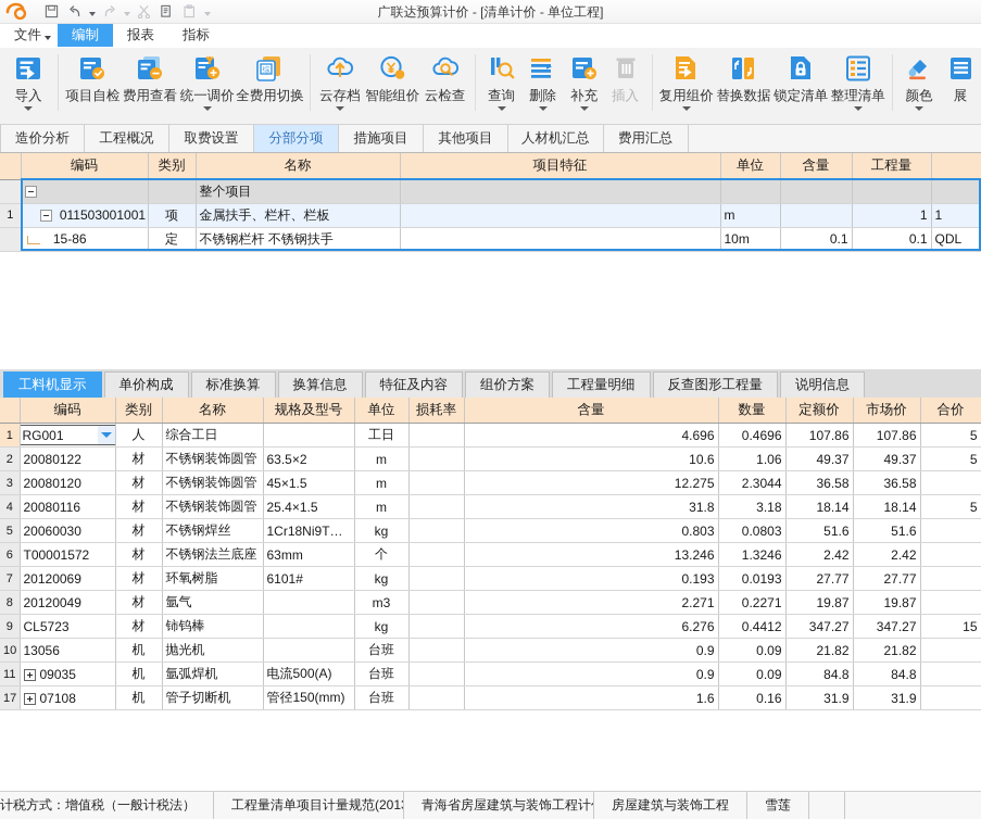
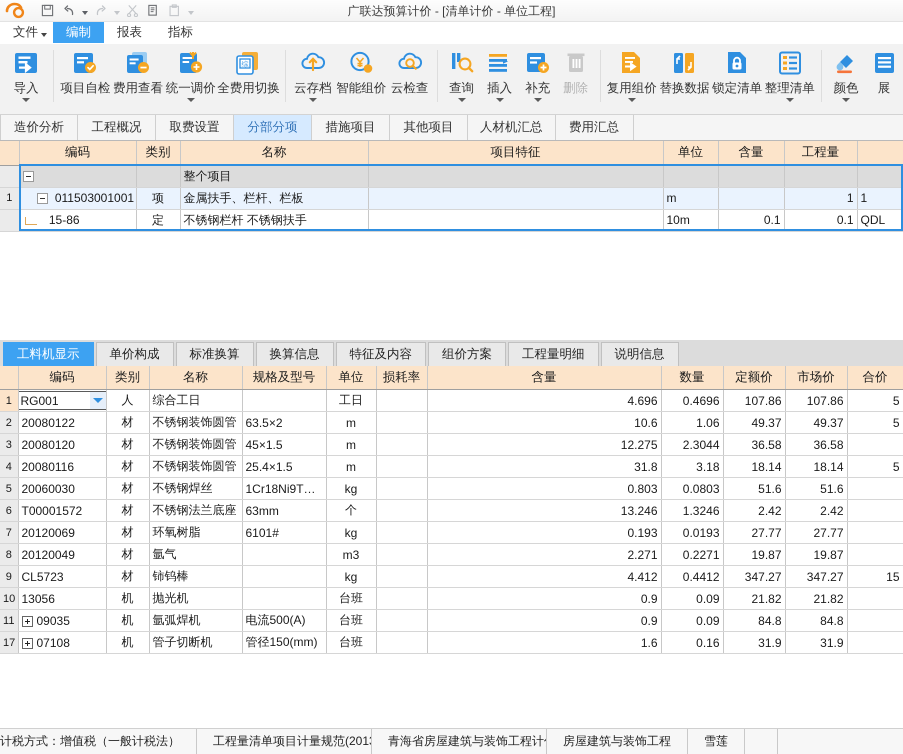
  广联达预算计价 - [清单计价 - 单位工程]
  文件
  编制
  报表
  指标
  导入
  项目自检
  费用查看
  统一调价
  全费用切换
  云存档
  智能组价
  云检查
  查询
- 删除
+ 插入
  补充
- 插入
+ 删除
  复用组价
  替换数据
  锁定清单
  整理清单
  颜色
  展
  造价分析
  工程概况
  取费设置
  分部分项
  措施项目
  其他项目
  人材机汇总
  费用汇总
  	编码	类别	名称	项目特征	单位	含量	工程量
  			整个项目
  1	011503001001	项	金属扶手、栏杆、栏板		m		1	1
  	15-86	定	不锈钢栏杆 不锈钢扶手		10m	0.1	0.1	QDL
  工料机显示
  单价构成
  标准换算
  换算信息
  特征及内容
  组价方案
  工程量明细
- 反查图形工程量
  说明信息
  	编码	类别	名称	规格及型号	单位	损耗率	含量	数量	定额价	市场价	合价
  1	RG001	人	综合工日		工日		4.696	0.4696	107.86	107.86	5
  2	20080122	材	不锈钢装饰圆管	63.5×2	m		10.6	1.06	49.37	49.37	5
  3	20080120	材	不锈钢装饰圆管	45×1.5	m		12.275	2.3044	36.58	36.58
  4	20080116	材	不锈钢装饰圆管	25.4×1.5	m		31.8	3.18	18.14	18.14	5
  5	20060030	材	不锈钢焊丝	1Cr18Ni9T…	kg		0.803	0.0803	51.6	51.6
  6	T00001572	材	不锈钢法兰底座	63mm	个		13.246	1.3246	2.42	2.42
  7	20120069	材	环氧树脂	6101#	kg		0.193	0.0193	27.77	27.77
  8	20120049	材	氩气		m3		2.271	0.2271	19.87	19.87
- 9	CL5723	材	铈钨棒		kg		6.276	0.4412	347.27	347.27	15
+ 9	CL5723	材	铈钨棒		kg		4.412	0.4412	347.27	347.27	15
  10	13056	机	抛光机		台班		0.9	0.09	21.82	21.82
  11	09035	机	氩弧焊机	电流500(A)	台班		0.9	0.09	84.8	84.8
  17	07108	机	管子切断机	管径150(mm)	台班		1.6	0.16	31.9	31.9
  计税方式：增值税（一般计税法）
  工程量清单项目计量规范(201
  青海省房屋建筑与装饰工程计
  房屋建筑与装饰工程
  雪莲
